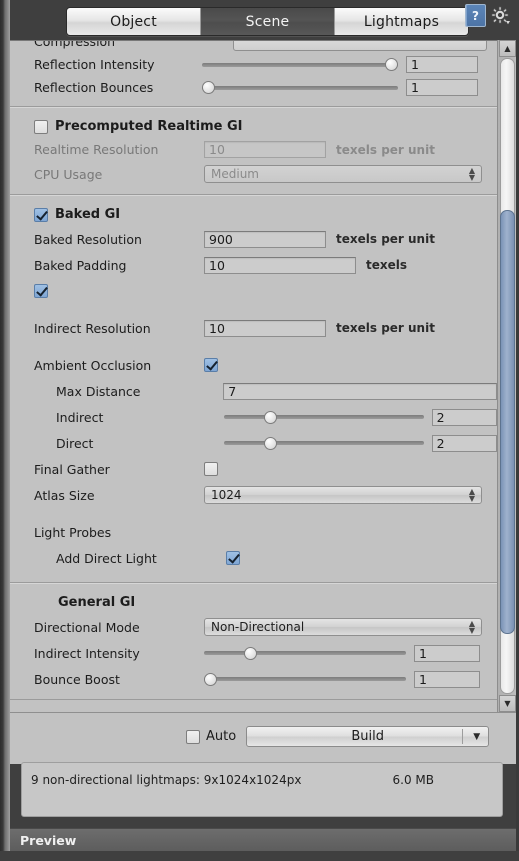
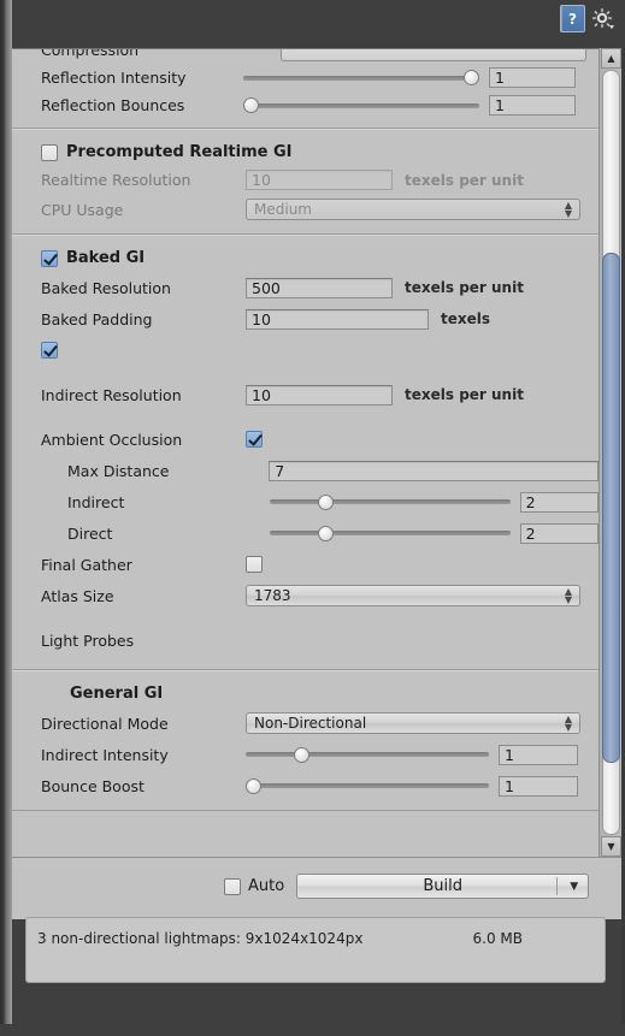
- Object
- Scene
- Lightmaps
  ?
  Compression
  Reflection Intensity
  1
  Reflection Bounces
  1
  Precomputed Realtime GI
  Realtime Resolution
  10
  texels per unit
  CPU Usage
  Medium
  ▲
  ▼
  Baked GI
  Baked Resolution
- 900
+ 500
  texels per unit
  Baked Padding
  10
  texels
  Indirect Resolution
  10
  texels per unit
  Ambient Occlusion
  Max Distance
  7
  Indirect
  2
  Direct
  2
  Final Gather
  Atlas Size
- 1024
+ 1783
  ▲
  ▼
  Light Probes
- Add Direct Light
  General GI
  Directional Mode
  Non-Directional
  ▲
  ▼
  Indirect Intensity
  1
  Bounce Boost
  1
  ▲
  ▼
  Auto
  Build
  ▼
- 9 non-directional lightmaps: 9x1024x1024px
+ 3 non-directional lightmaps: 9x1024x1024px
  6.0 MB
- Preview
